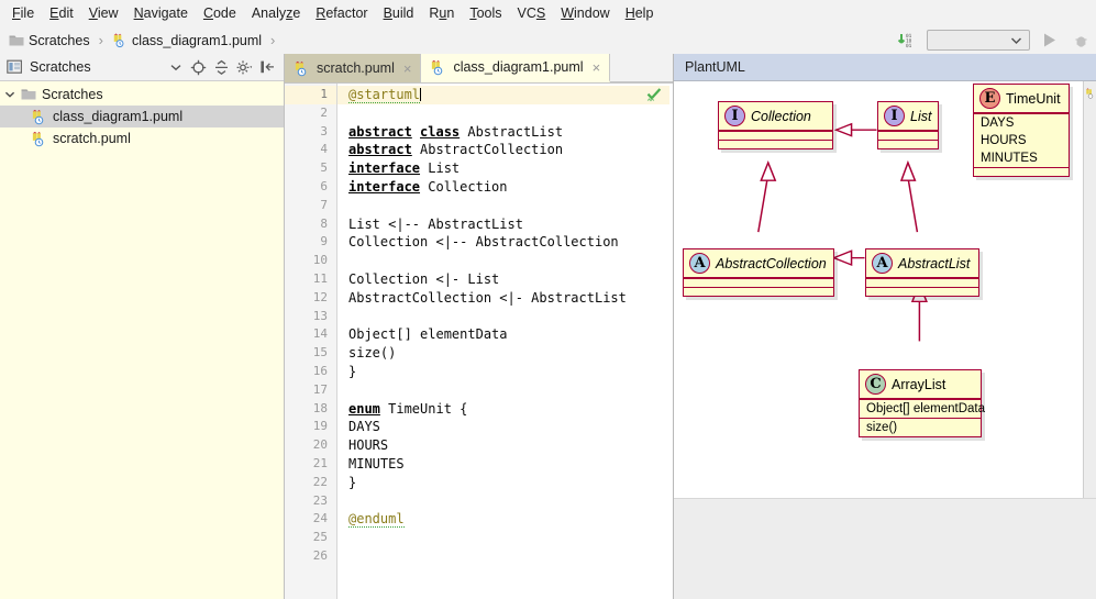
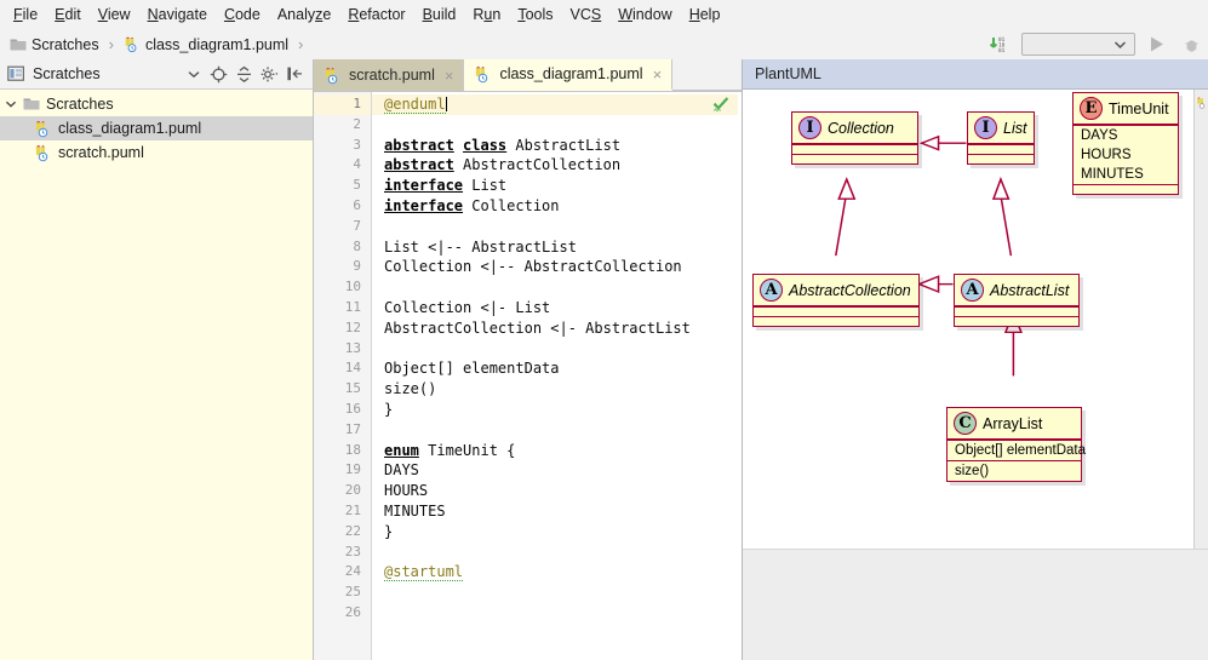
  File
  Edit
  View
  Navigate
  Code
  Analyze
  Refactor
  Build
  Run
  Tools
  VCS
  Window
  Help
  Scratches
  ›
  class_diagram1.puml
  ›
  Scratches
  Scratches
  class_diagram1.puml
  scratch.puml
  scratch.puml
  ×
  class_diagram1.puml
  ×
  1
  2
  3
  4
  5
  6
  7
  8
  9
  10
  11
  12
  13
  14
  15
  16
  17
  18
  19
  20
  21
  22
  23
  24
  25
  26
- @startuml
+ @enduml
  abstract class AbstractList
  abstract AbstractCollection
  interface List
  interface Collection
  List <|-- AbstractList
  Collection <|-- AbstractCollection
  Collection <|- List
  AbstractCollection <|- AbstractList
  Object[] elementData
  size()
  }
  enum TimeUnit {
  DAYS
  HOURS
  MINUTES
  }
- @enduml
+ @startuml
  PlantUML
  I
  Collection
  I
  List
  E
  TimeUnit
  DAYS
  HOURS
  MINUTES
  A
  AbstractCollection
  A
  AbstractList
  C
  ArrayList
  Object[] elementData
  size()
